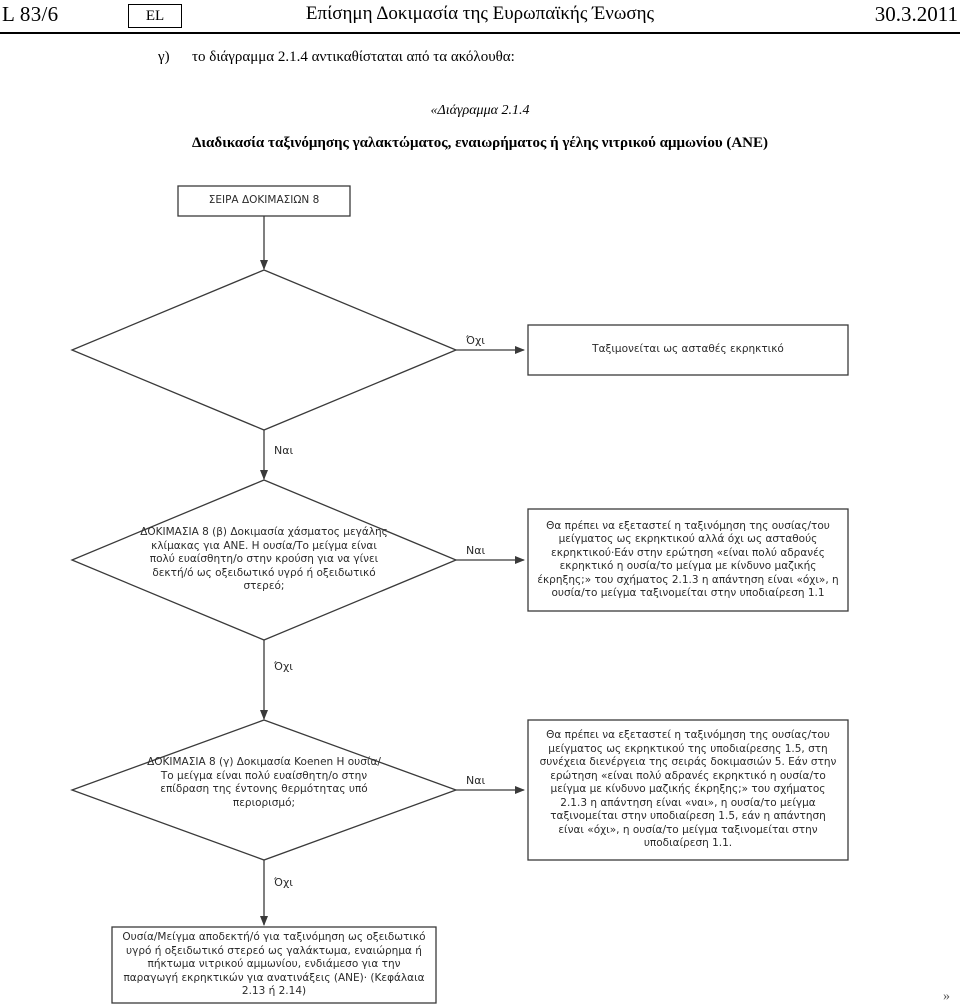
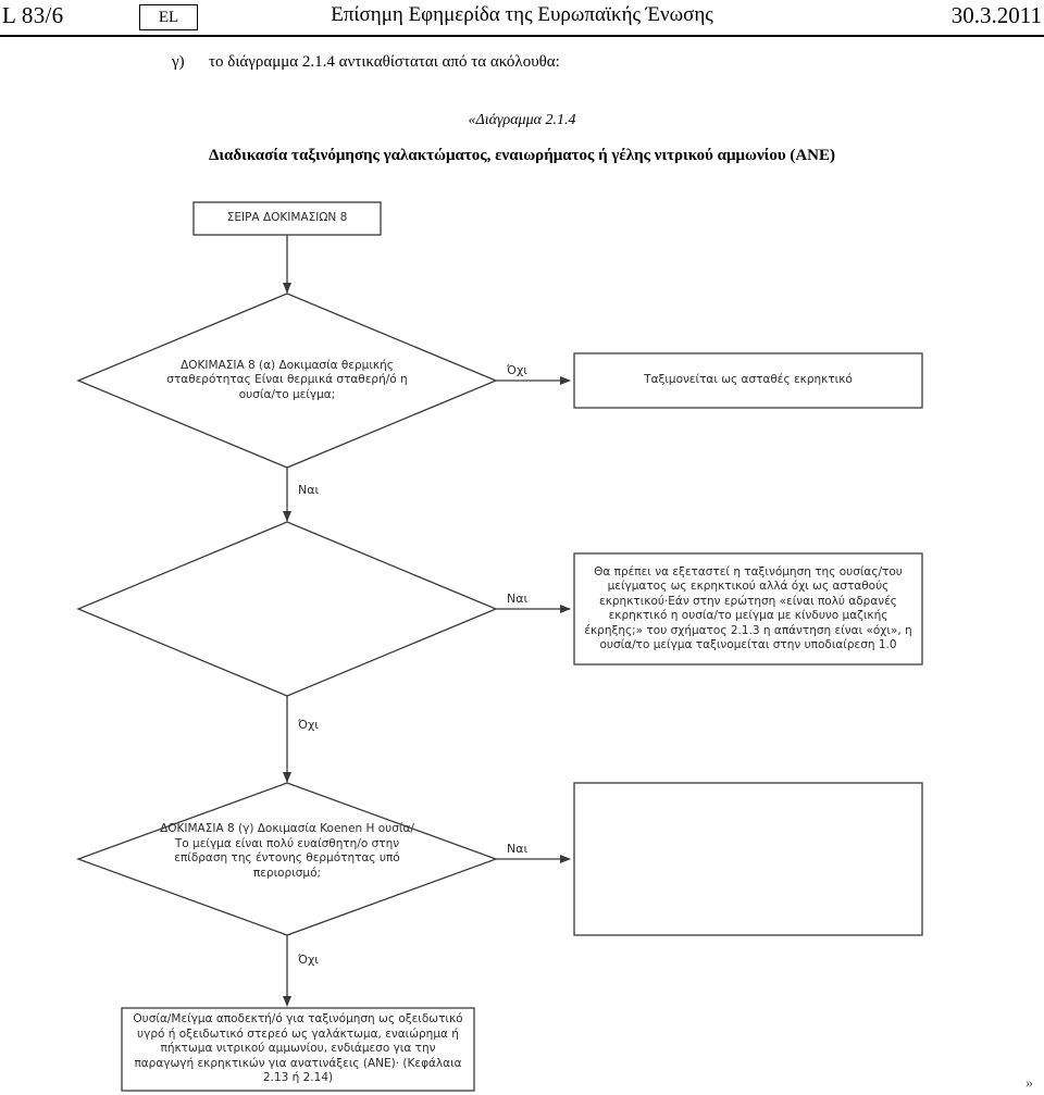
  L 83/6
  EL
- Επίσημη Δοκιμασία της Ευρωπαϊκής Ένωσης
+ Επίσημη Εφημερίδα της Ευρωπαϊκής Ένωσης
  30.3.2011
  γ)
  το διάγραμμα 2.1.4 αντικαθίσταται από τα ακόλουθα:
  «Διάγραμμα 2.1.4
  Διαδικασία ταξινόμησης γαλακτώματος, εναιωρήματος ή γέλης νιτρικού αμμωνίου (ΑΝΕ)
  »
  ΣΕΙΡΑ ΔΟΚΙΜΑΣΙΩΝ 8
+ ΔΟΚΙΜΑΣΙΑ 8 (α) Δοκιμασία θερμικής σταθερότητας Είναι θερμικά σταθερή/ό η ουσία/το μείγμα;
  Ταξιμονείται ως ασταθές εκρηκτικό
- ΔΟΚΙΜΑΣΙΑ 8 (β) Δοκιμασία χάσματος μεγάλης κλίμακας για ΑΝΕ. Η ουσία/Το μείγμα είναι πολύ ευαίσθητη/ο στην κρούση για να γίνει δεκτή/ό ως οξειδωτικό υγρό ή οξειδωτικό στερεό;
- Θα πρέπει να εξεταστεί η ταξινόμηση της ουσίας/του μείγματος ως εκρηκτικού αλλά όχι ως ασταθούς εκρηκτικού·Εάν στην ερώτηση «είναι πολύ αδρανές εκρηκτικό η ουσία/το μείγμα με κίνδυνο μαζικής έκρηξης;» του σχήματος 2.1.3 η απάντηση είναι «όχι», η ουσία/το μείγμα ταξινομείται στην υποδιαίρεση 1.1
+ Θα πρέπει να εξεταστεί η ταξινόμηση της ουσίας/του μείγματος ως εκρηκτικού αλλά όχι ως ασταθούς εκρηκτικού·Εάν στην ερώτηση «είναι πολύ αδρανές εκρηκτικό η ουσία/το μείγμα με κίνδυνο μαζικής έκρηξης;» του σχήματος 2.1.3 η απάντηση είναι «όχι», η ουσία/το μείγμα ταξινομείται στην υποδιαίρεση 1.0
  ΔΟΚΙΜΑΣΙΑ 8 (γ) Δοκιμασία Koenen Η ουσία/Το μείγμα είναι πολύ ευαίσθητη/ο στην επίδραση της έντονης θερμότητας υπό περιορισμό;
- Θα πρέπει να εξεταστεί η ταξινόμηση της ουσίας/του μείγματος ως εκρηκτικού της υποδιαίρεσης 1.5, στη συνέχεια διενέργεια της σειράς δοκιμασιών 5. Εάν στην ερώτηση «είναι πολύ αδρανές εκρηκτικό η ουσία/το μείγμα με κίνδυνο μαζικής έκρηξης;» του σχήματος 2.1.3 η απάντηση είναι «ναι», η ουσία/το μείγμα ταξινομείται στην υποδιαίρεση 1.5, εάν η απάντηση είναι «όχι», η ουσία/το μείγμα ταξινομείται στην υποδιαίρεση 1.1.
  Ουσία/Μείγμα αποδεκτή/ό για ταξινόμηση ως οξειδωτικό υγρό ή οξειδωτικό στερεό ως γαλάκτωμα, εναιώρημα ή πήκτωμα νιτρικού αμμωνίου, ενδιάμεσο για την παραγωγή εκρηκτικών για ανατινάξεις (ΑΝΕ)· (Κεφάλαια 2.13 ή 2.14)
  Όχι
  Ναι
  Ναι
  Όχι
  Ναι
  Όχι
